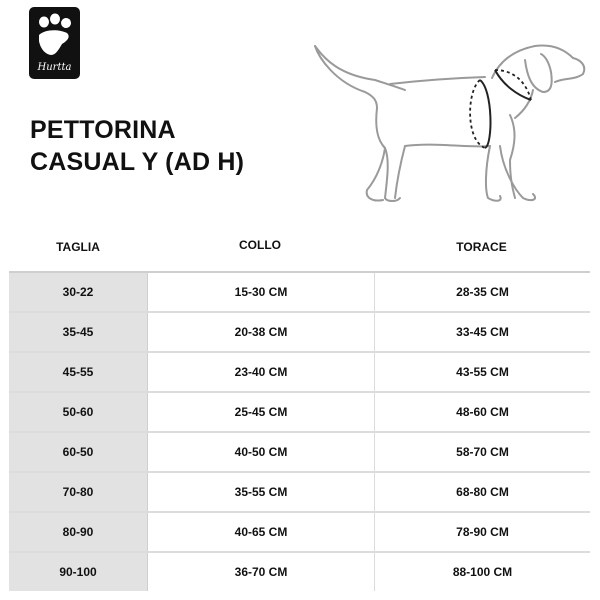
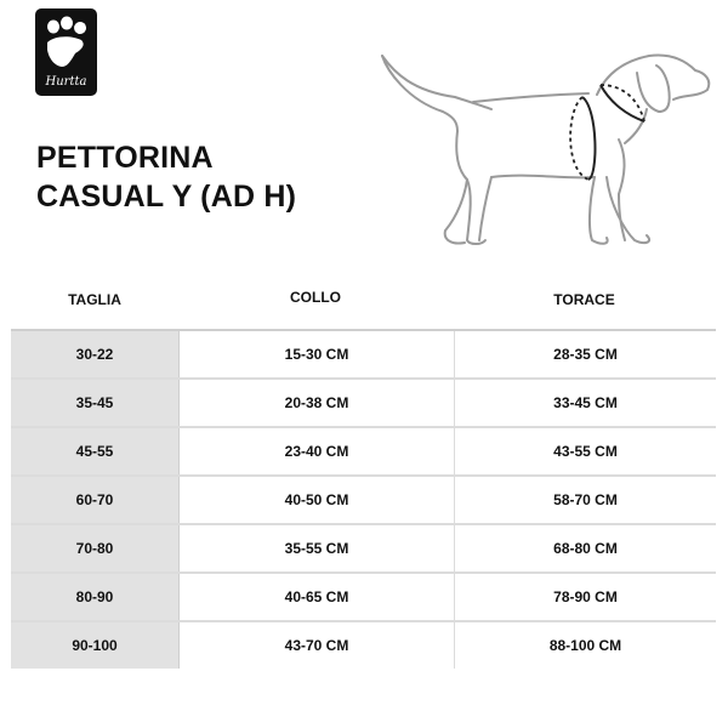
  Hurtta
  PETTORINA
  CASUAL Y (AD H)
  TAGLIA
  COLLO
  TORACE
  30-22
  15-30 CM
  28-35 CM
  35-45
  20-38 CM
  33-45 CM
  45-55
  23-40 CM
  43-55 CM
- 50-60
- 25-45 CM
- 48-60 CM
- 60-50
+ 60-70
  40-50 CM
  58-70 CM
  70-80
  35-55 CM
  68-80 CM
  80-90
  40-65 CM
  78-90 CM
  90-100
- 36-70 CM
+ 43-70 CM
  88-100 CM
